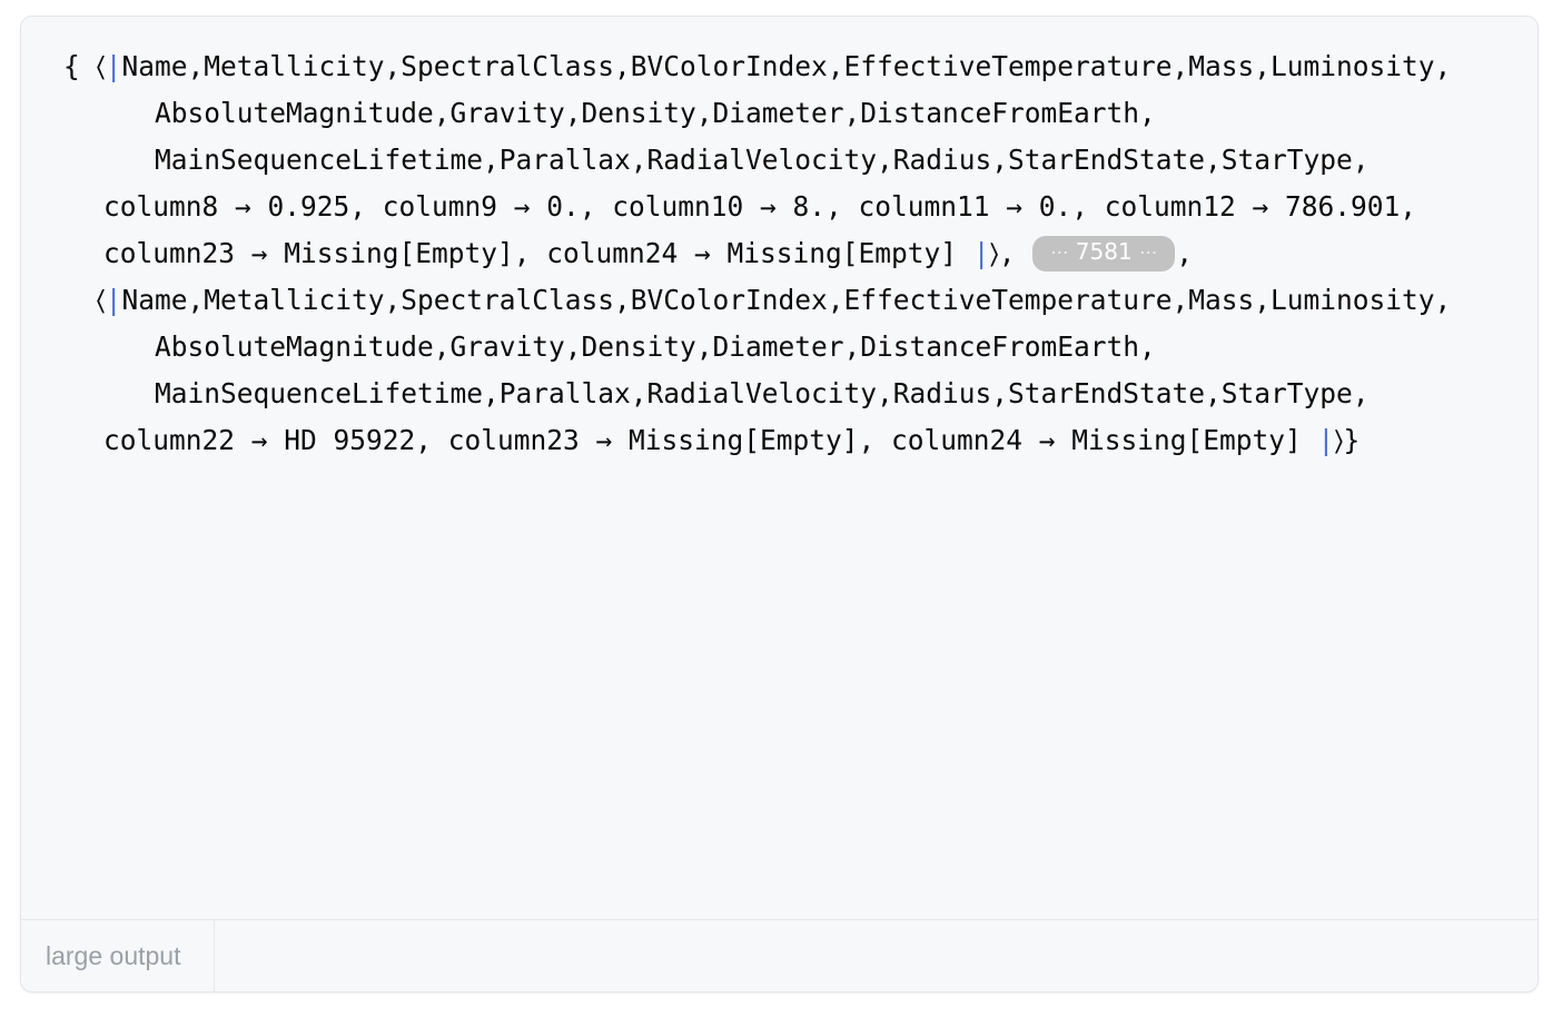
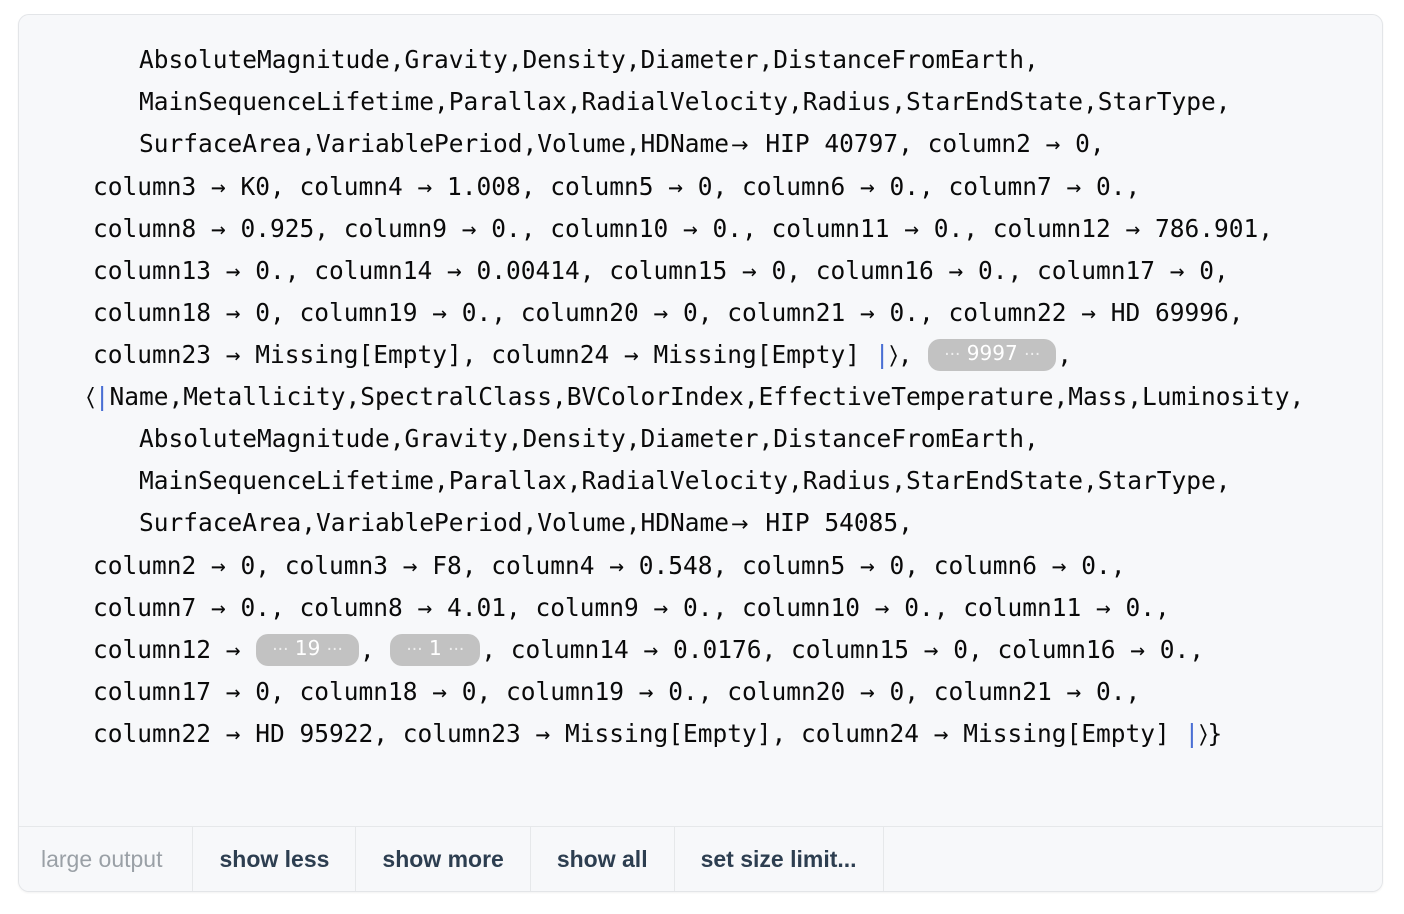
- { 〈|Name,Metallicity,SpectralClass,BVColorIndex,EffectiveTemperature,Mass,Luminosity,
  AbsoluteMagnitude,Gravity,Density,Diameter,DistanceFromEarth,
  MainSequenceLifetime,Parallax,RadialVelocity,Radius,StarEndState,StarType,
+ SurfaceArea,VariablePeriod,Volume,HDName→ HIP 40797, column2 → 0,
+ column3 → K0, column4 → 1.008, column5 → 0, column6 → 0., column7 → 0.,
- column8 → 0.925, column9 → 0., column10 → 8., column11 → 0., column12 → 786.901,
+ column8 → 0.925, column9 → 0., column10 → 0., column11 → 0., column12 → 786.901,
+ column13 → 0., column14 → 0.00414, column15 → 0, column16 → 0., column17 → 0,
+ column18 → 0, column19 → 0., column20 → 0, column21 → 0., column22 → HD 69996,
- column23 → Missing[Empty], column24 → Missing[Empty] |〉, ··· 7581 ··· ,
+ column23 → Missing[Empty], column24 → Missing[Empty] |〉, ··· 9997 ··· ,
  〈|Name,Metallicity,SpectralClass,BVColorIndex,EffectiveTemperature,Mass,Luminosity,
  AbsoluteMagnitude,Gravity,Density,Diameter,DistanceFromEarth,
  MainSequenceLifetime,Parallax,RadialVelocity,Radius,StarEndState,StarType,
+ SurfaceArea,VariablePeriod,Volume,HDName→ HIP 54085,
+ column2 → 0, column3 → F8, column4 → 0.548, column5 → 0, column6 → 0.,
+ column7 → 0., column8 → 4.01, column9 → 0., column10 → 0., column11 → 0.,
+ column12 → ··· 19 ··· , ··· 1 ··· , column14 → 0.0176, column15 → 0, column16 → 0.,
+ column17 → 0, column18 → 0, column19 → 0., column20 → 0, column21 → 0.,
  column22 → HD 95922, column23 → Missing[Empty], column24 → Missing[Empty] |〉}
  large output
+ show less
+ show more
+ show all
+ set size limit...
